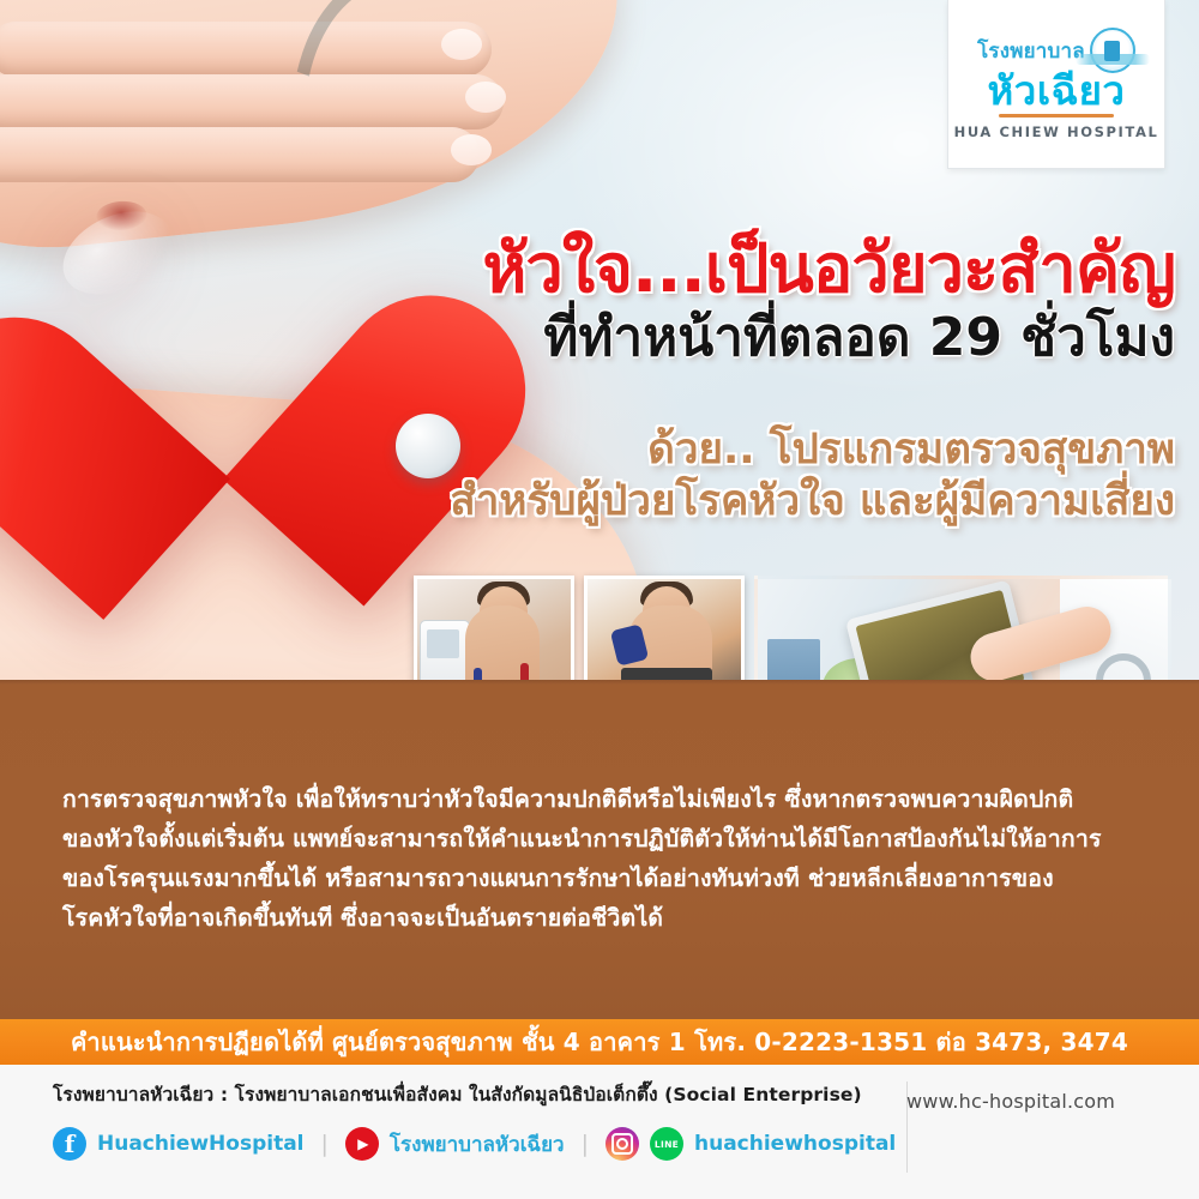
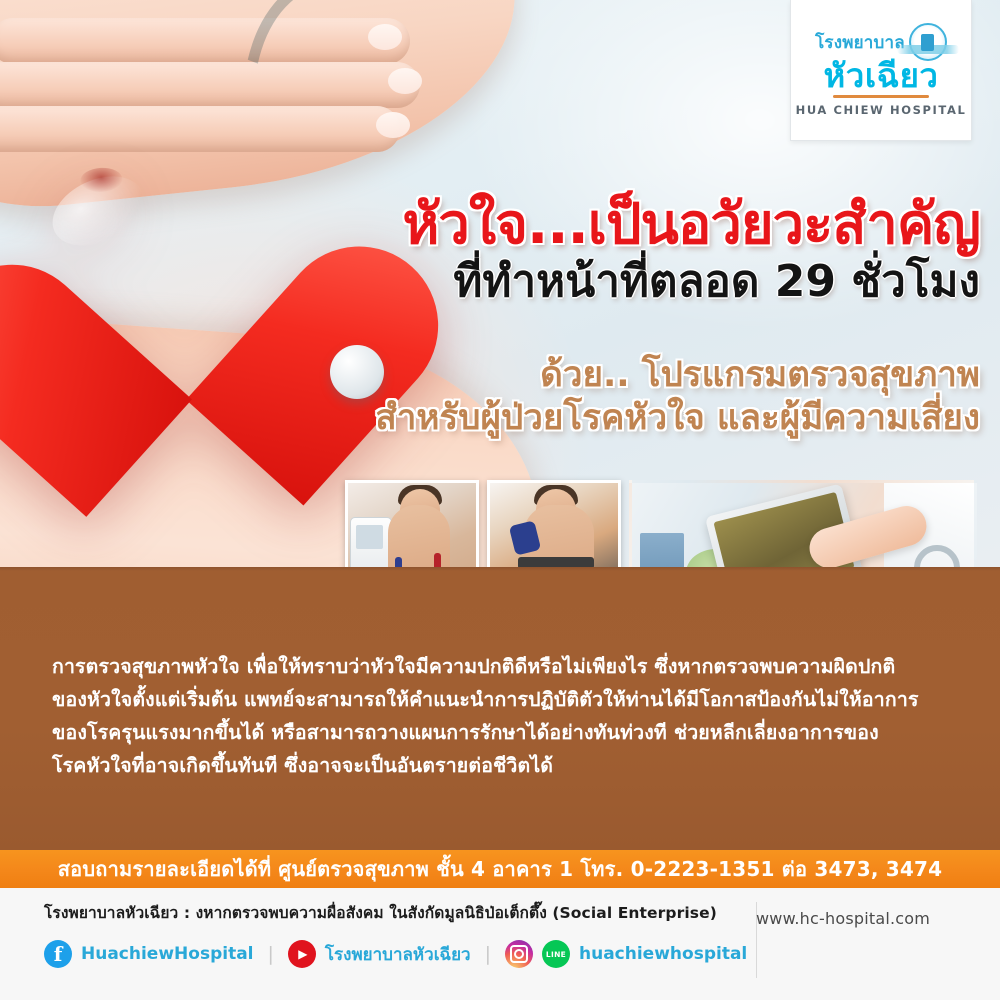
  หัวใจ...เป็นอวัยวะสำคัญ
  ที่ทำหน้าที่ตลอด 29 ชั่วโมง
  ด้วย.. โปรแกรมตรวจสุขภาพ
  สำหรับผู้ป่วยโรคหัวใจ และผู้มีความเสี่ยง
  โรงพยาบาล
  หัวเฉียว
  HUA CHIEW HOSPITAL
  การตรวจสุขภาพหัวใจ เพื่อให้ทราบว่าหัวใจมีความปกติดีหรือไม่เพียงไร ซึ่งหากตรวจพบความผิดปกติ
  ของหัวใจตั้งแต่เริ่มต้น แพทย์จะสามารถให้คำแนะนำการปฏิบัติตัวให้ท่านได้มีโอกาสป้องกันไม่ให้อาการ
  ของโรครุนแรงมากขึ้นได้ หรือสามารถวางแผนการรักษาได้อย่างทันท่วงที ช่วยหลีกเลี่ยงอาการของ
  โรคหัวใจที่อาจเกิดขึ้นทันที ซึ่งอาจจะเป็นอันตรายต่อชีวิตได้
- คำแนะนำการปฏียดได้ที่ ศูนย์ตรวจสุขภาพ ชั้น 4 อาคาร 1 โทร. 0-2223-1351 ต่อ 3473, 3474
+ สอบถามรายละเอียดได้ที่ ศูนย์ตรวจสุขภาพ ชั้น 4 อาคาร 1 โทร. 0-2223-1351 ต่อ 3473, 3474
- โรงพยาบาลหัวเฉียว : โรงพยาบาลเอกชนเพื่อสังคม ในสังกัดมูลนิธิป่อเต็กตึ๊ง (Social Enterprise)
+ โรงพยาบาลหัวเฉียว : งหากตรวจพบความผื่อสังคม ในสังกัดมูลนิธิป่อเต็กตึ๊ง (Social Enterprise)
  f
  HuachiewHospital
  |
  ▶
  โรงพยาบาลหัวเฉียว
  |
  LINE
  huachiewhospital
  www.hc-hospital.com
